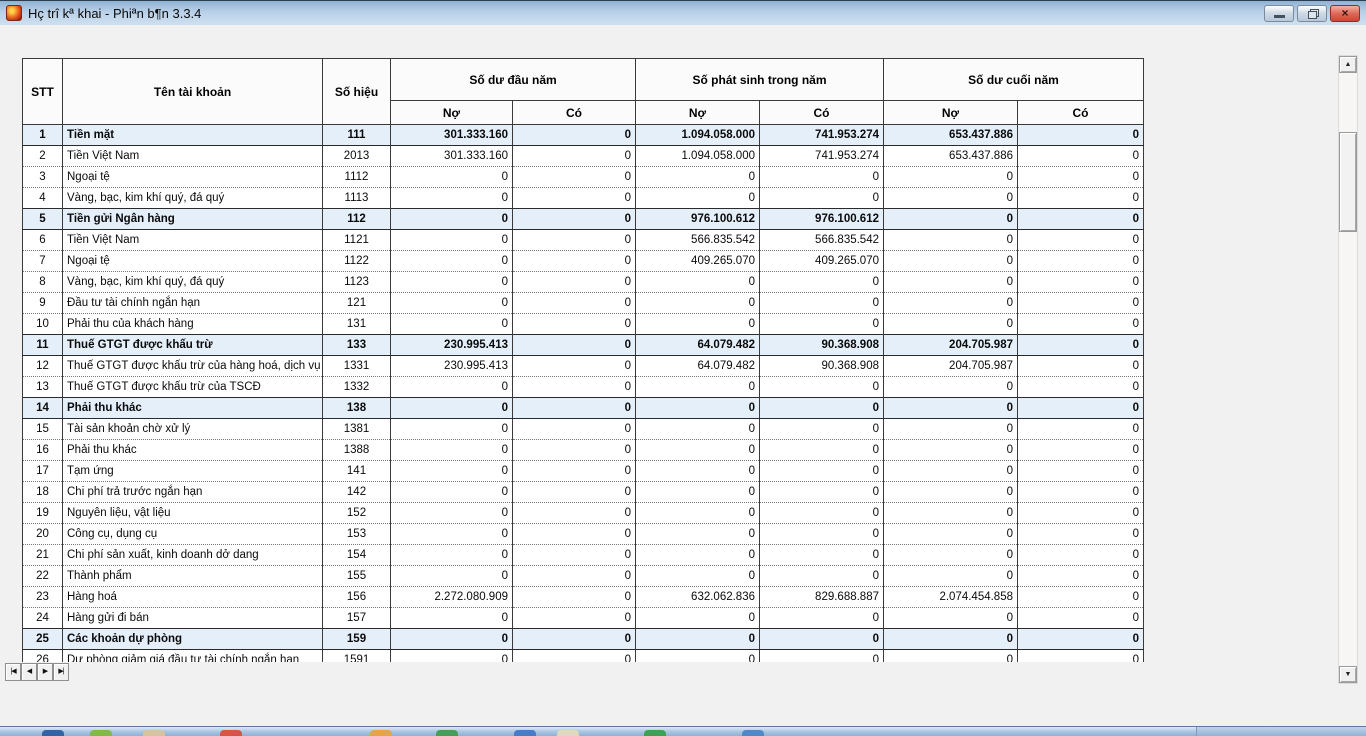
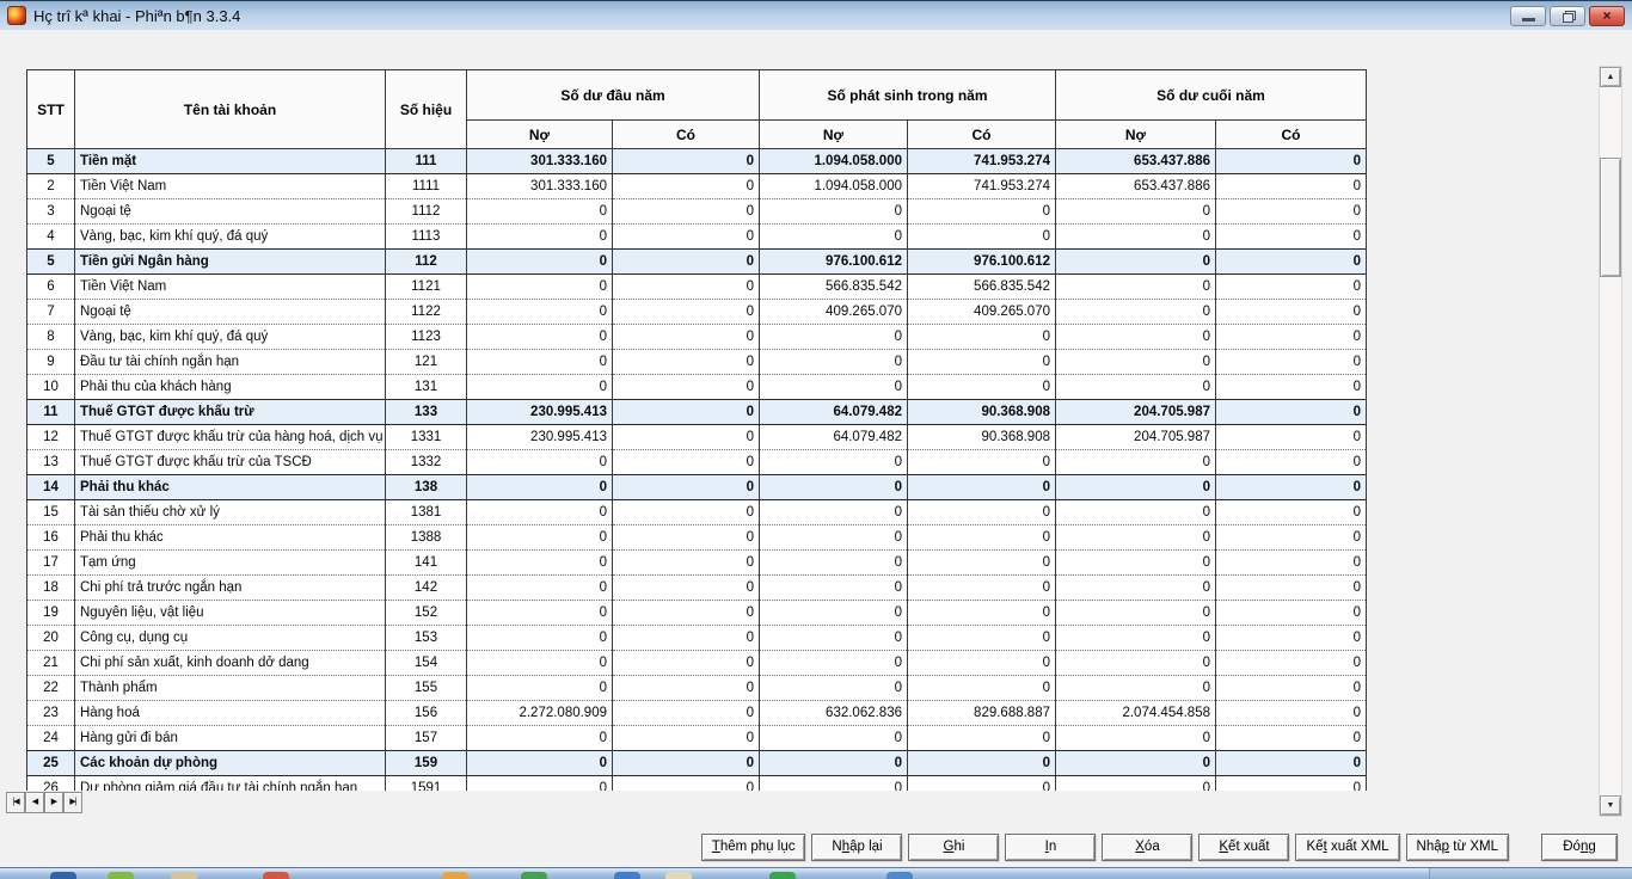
  Hç trî kª khai - Phiªn b¶n 3.3.4
  ×
  STT	Tên tài khoản	Số hiệu	Số dư đầu năm	Số phát sinh trong năm	Số dư cuối năm
  Nợ	Có	Nợ	Có	Nợ	Có
- 1	Tiền mặt	111	301.333.160	0	1.094.058.000	741.953.274	653.437.886	0
+ 5	Tiền mặt	111	301.333.160	0	1.094.058.000	741.953.274	653.437.886	0
- 2	Tiền Việt Nam	2013	301.333.160	0	1.094.058.000	741.953.274	653.437.886	0
+ 2	Tiền Việt Nam	1111	301.333.160	0	1.094.058.000	741.953.274	653.437.886	0
  3	Ngoại tệ	1112	0	0	0	0	0	0
  4	Vàng, bạc, kim khí quý, đá quý	1113	0	0	0	0	0	0
  5	Tiền gửi Ngân hàng	112	0	0	976.100.612	976.100.612	0	0
  6	Tiền Việt Nam	1121	0	0	566.835.542	566.835.542	0	0
  7	Ngoại tệ	1122	0	0	409.265.070	409.265.070	0	0
  8	Vàng, bạc, kim khí quý, đá quý	1123	0	0	0	0	0	0
  9	Đầu tư tài chính ngắn hạn	121	0	0	0	0	0	0
  10	Phải thu của khách hàng	131	0	0	0	0	0	0
  11	Thuế GTGT được khấu trừ	133	230.995.413	0	64.079.482	90.368.908	204.705.987	0
  12	Thuế GTGT được khấu trừ của hàng hoá, dịch vụ	1331	230.995.413	0	64.079.482	90.368.908	204.705.987	0
  13	Thuế GTGT được khấu trừ của TSCĐ	1332	0	0	0	0	0	0
  14	Phải thu khác	138	0	0	0	0	0	0
- 15	Tài sản khoản chờ xử lý	1381	0	0	0	0	0	0
+ 15	Tài sản thiếu chờ xử lý	1381	0	0	0	0	0	0
  16	Phải thu khác	1388	0	0	0	0	0	0
  17	Tạm ứng	141	0	0	0	0	0	0
  18	Chi phí trả trước ngắn hạn	142	0	0	0	0	0	0
  19	Nguyên liệu, vật liệu	152	0	0	0	0	0	0
  20	Công cụ, dụng cụ	153	0	0	0	0	0	0
  21	Chi phí sản xuất, kinh doanh dở dang	154	0	0	0	0	0	0
  22	Thành phẩm	155	0	0	0	0	0	0
  23	Hàng hoá	156	2.272.080.909	0	632.062.836	829.688.887	2.074.454.858	0
  24	Hàng gửi đi bán	157	0	0	0	0	0	0
  25	Các khoản dự phòng	159	0	0	0	0	0	0
  26	Dự phòng giảm giá đầu tư tài chính ngắn hạn	1591	0	0	0	0	0	0
+ Thêm phụ lục
+ Nhập lại
+ Ghi
+ In
+ Xóa
+ Kết xuất
+ Kết xuất XML
+ Nhập từ XML
+ Đóng
